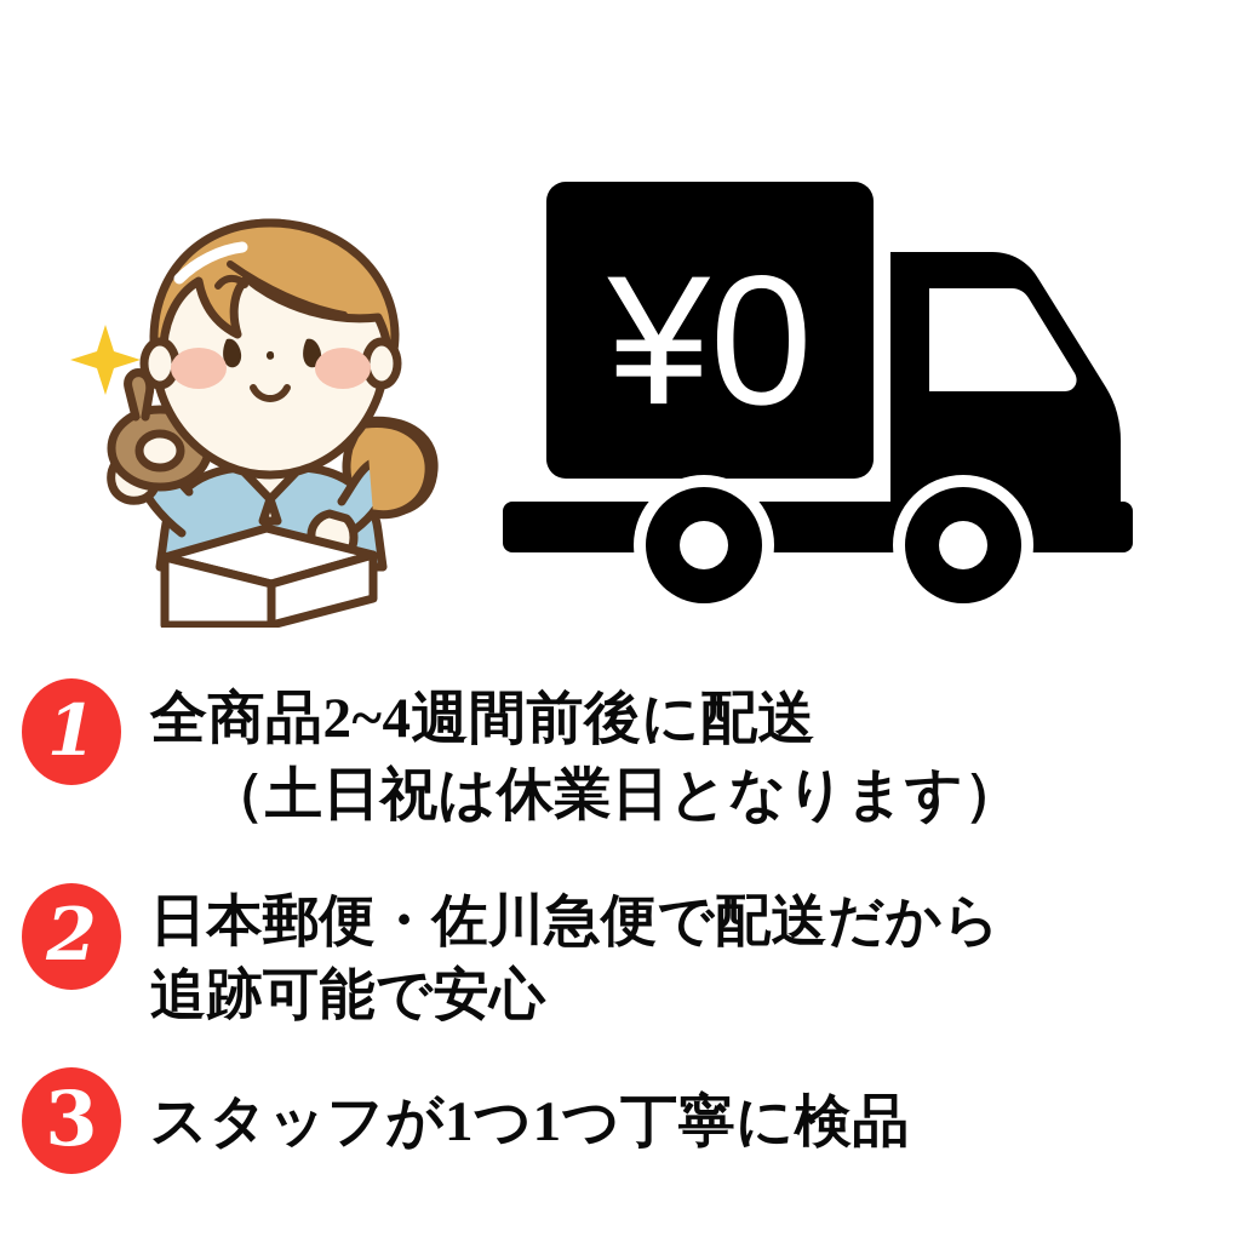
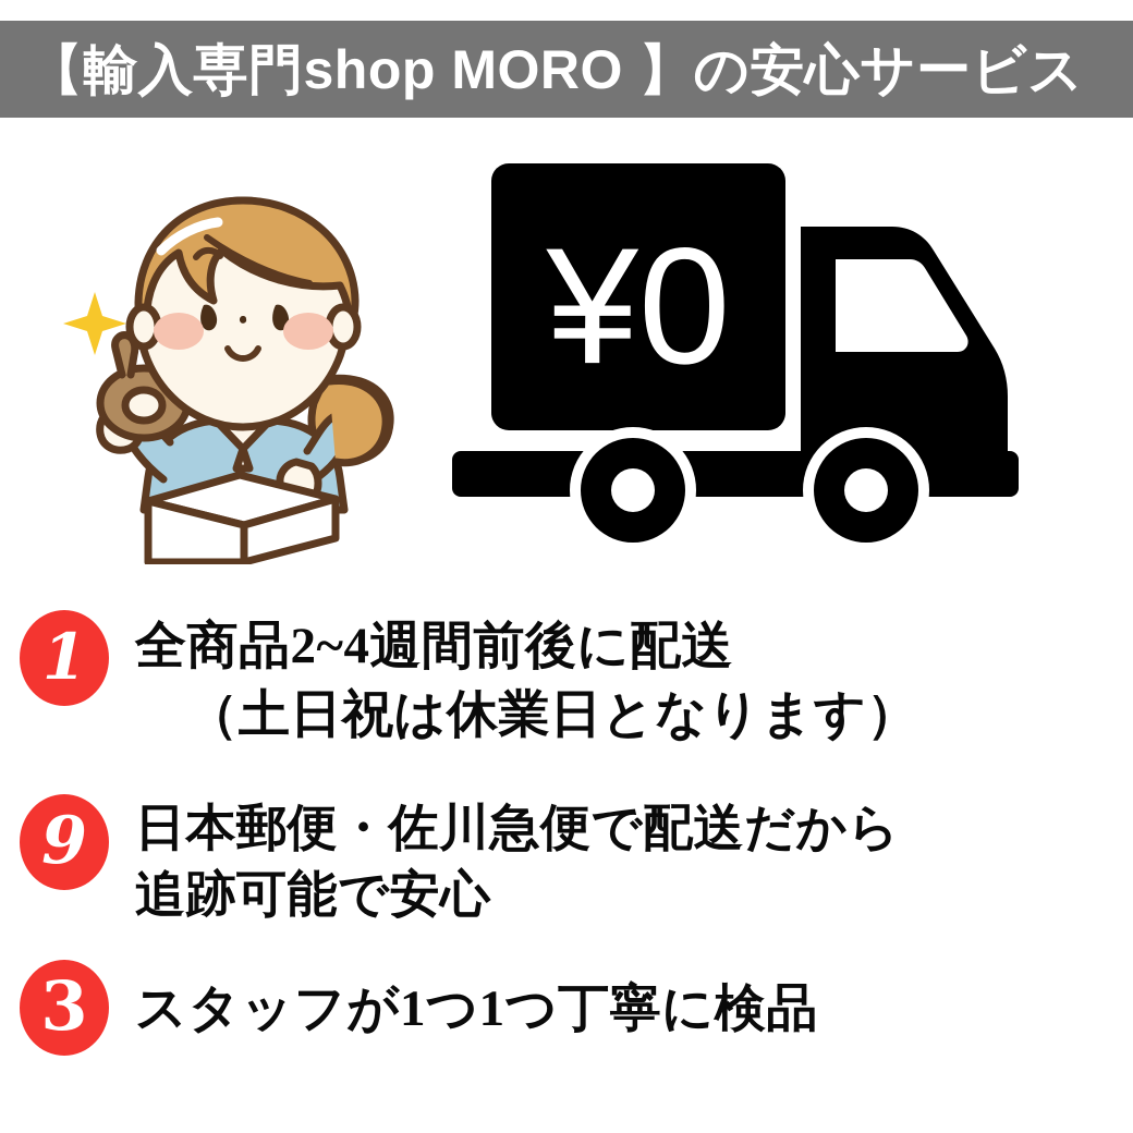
+ 【輸入専門shop MORO 】の安心サービス
  ¥0
  1
  全商品2~4週間前後に配送
  （土日祝は休業日となります）
- 2
+ 9
  日本郵便・佐川急便で配送だから
  追跡可能で安心
  3
  スタッフが1つ1つ丁寧に検品
